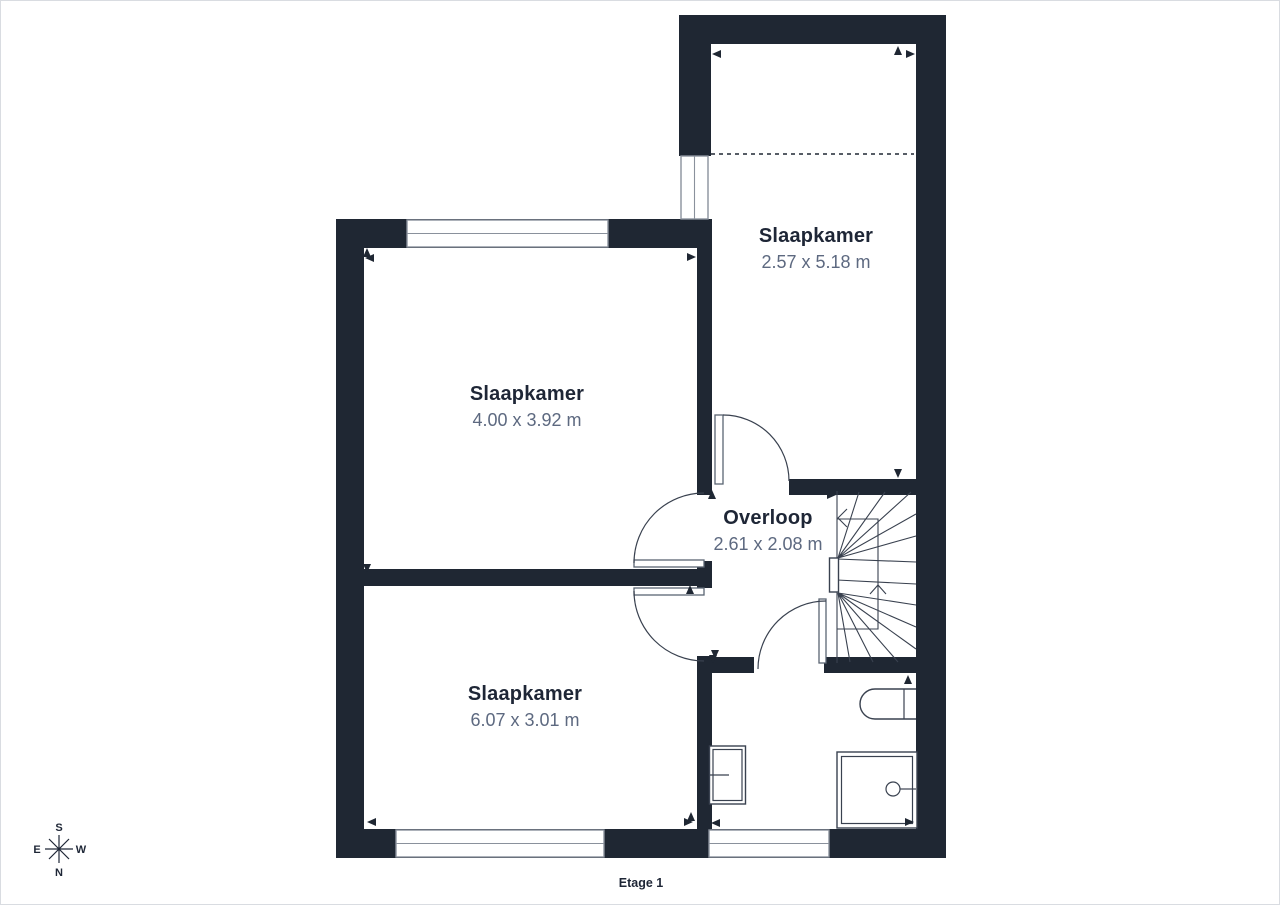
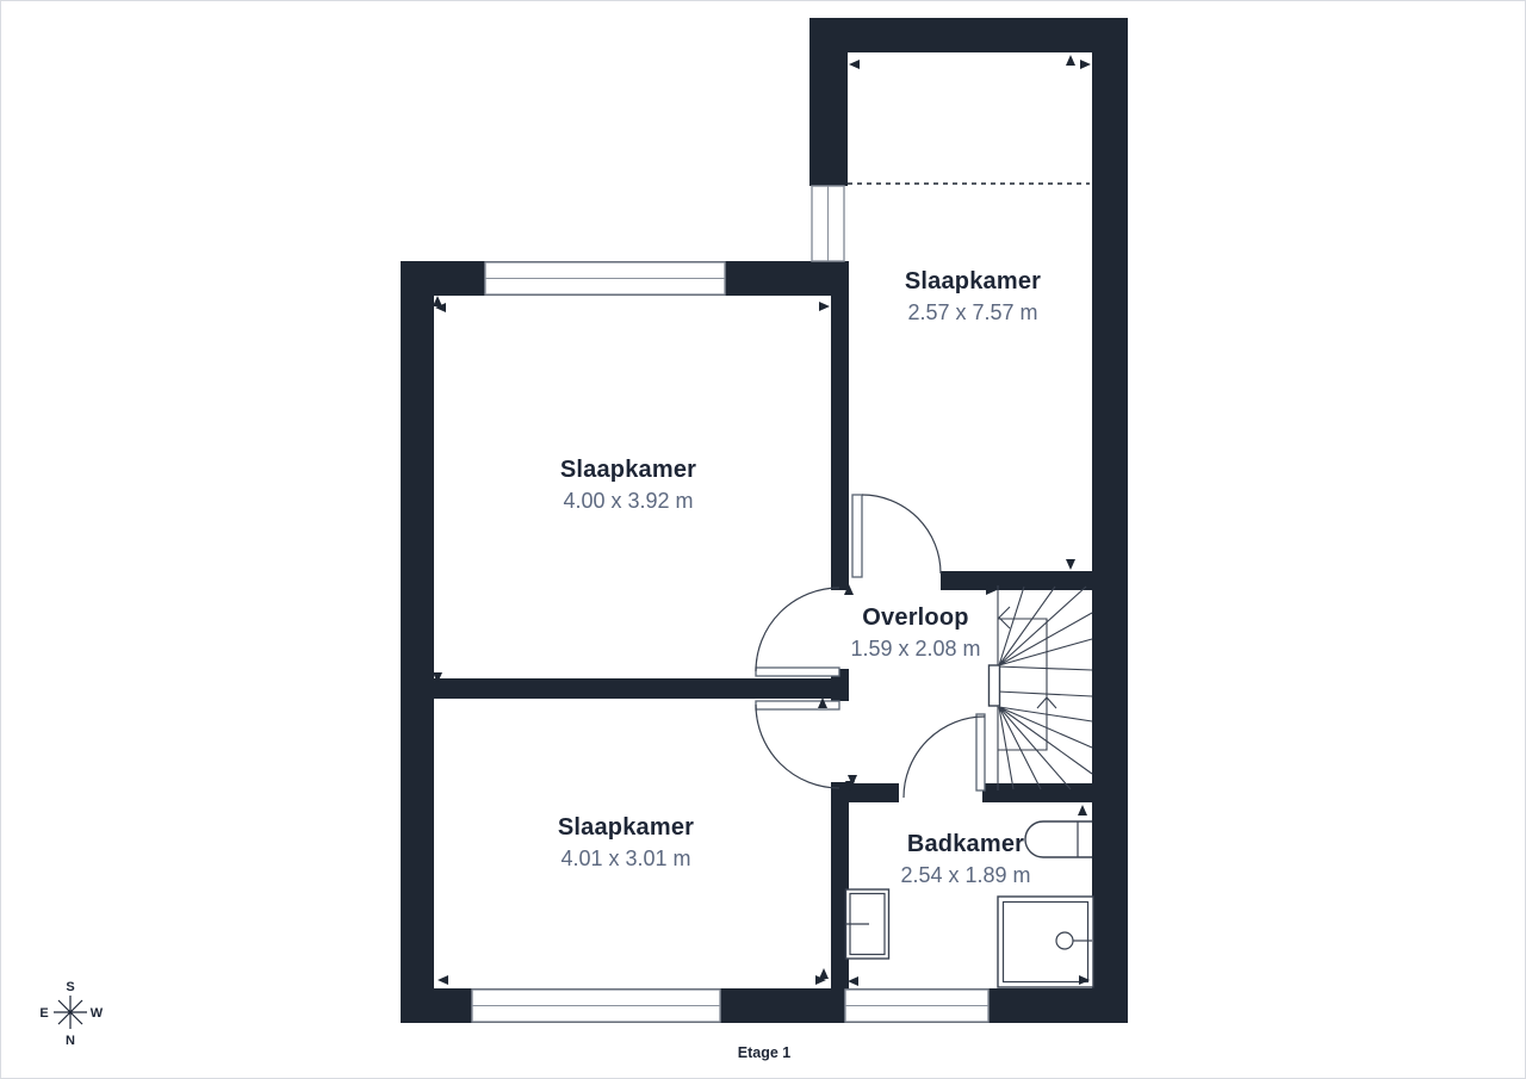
  S
  N
  E
  W
  Slaapkamer
- 2.57 x 5.18 m
+ 2.57 x 7.57 m
  Slaapkamer
  4.00 x 3.92 m
  Overloop
- 2.61 x 2.08 m
+ 1.59 x 2.08 m
  Slaapkamer
- 6.07 x 3.01 m
+ 4.01 x 3.01 m
+ Badkamer
+ 2.54 x 1.89 m
  Etage 1
